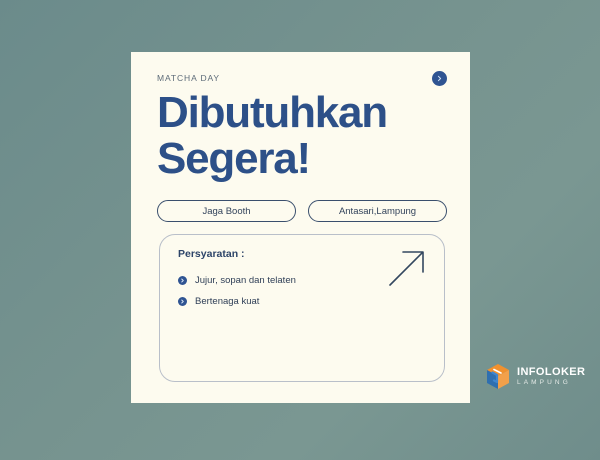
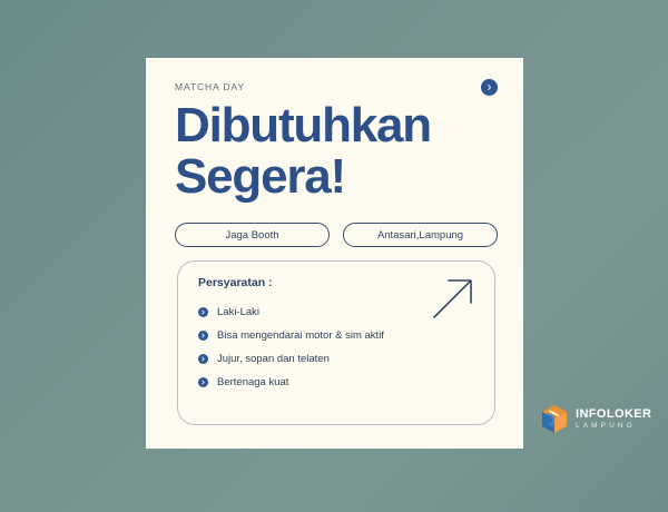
  MATCHA DAY
  Dibutuhkan
  Segera!
  Jaga Booth
  Antasari,Lampung
  Persyaratan :
+ Laki-Laki
+ Bisa mengendarai motor & sim aktif
  Jujur, sopan dan telaten
  Bertenaga kuat
  INFOLOKER
